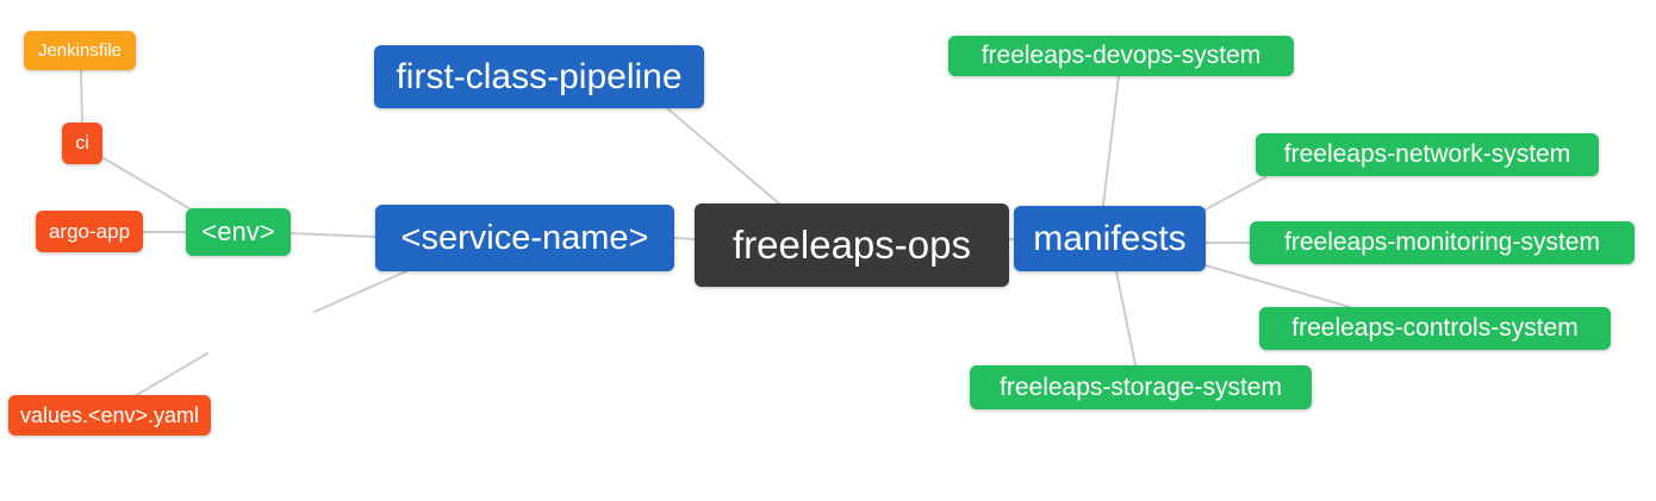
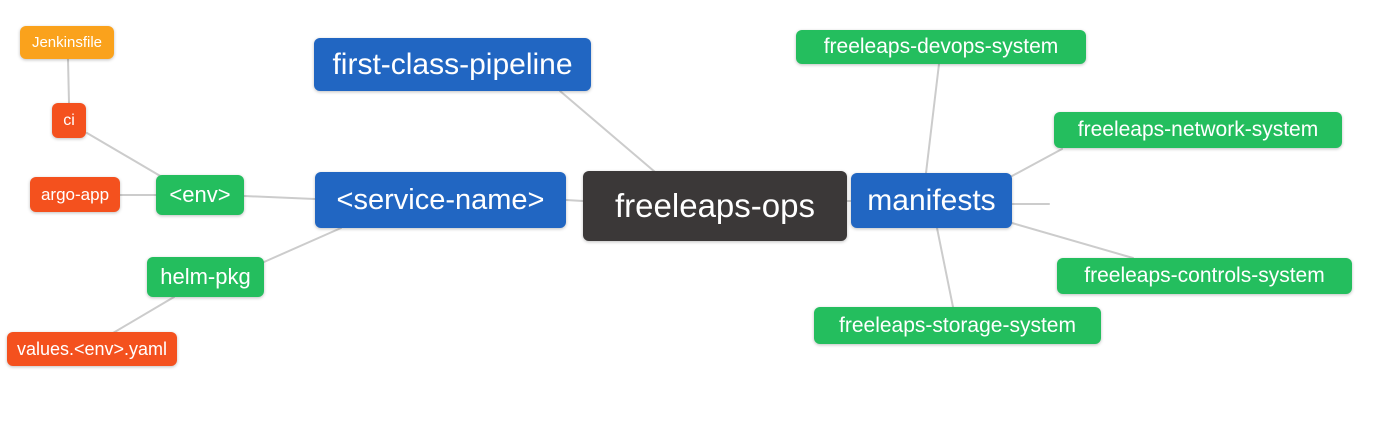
  freeleaps-ops
  first-class-pipeline
  <service-name>
  manifests
  <env>
+ helm-pkg
  Jenkinsfile
  ci
  argo-app
  values.<env>.yaml
  freeleaps-devops-system
  freeleaps-network-system
- freeleaps-monitoring-system
  freeleaps-controls-system
  freeleaps-storage-system
